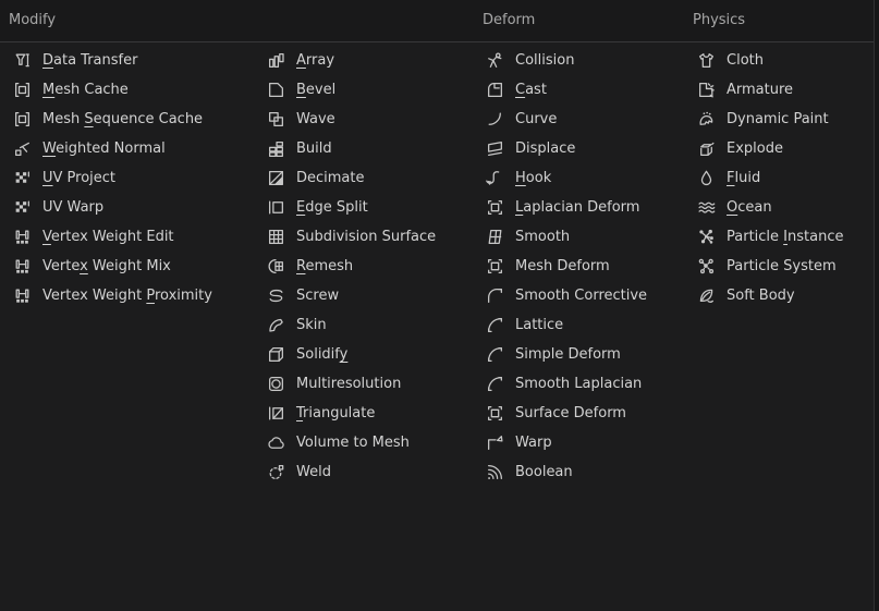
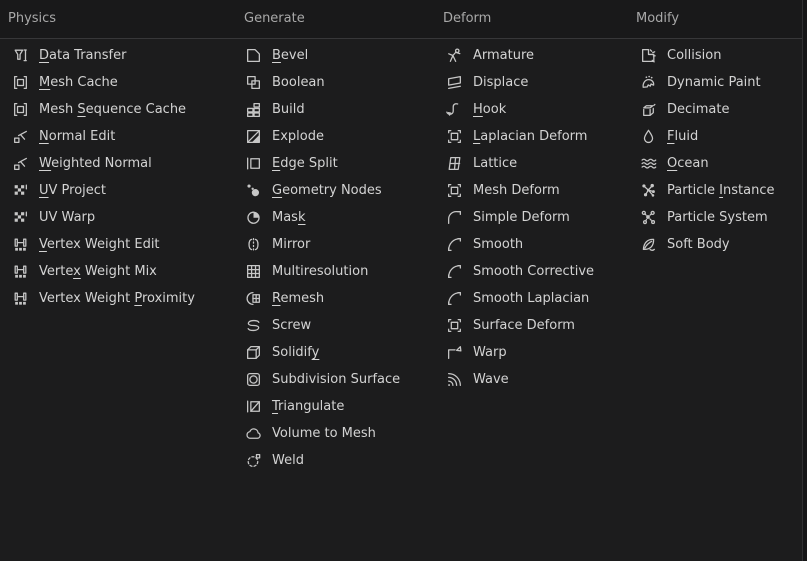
- Modify
+ Physics
+ Generate
  Deform
- Physics
+ Modify
  Data Transfer
  Mesh Cache
  Mesh Sequence Cache
+ Normal Edit
  Weighted Normal
  UV Project
  UV Warp
  Vertex Weight Edit
  Vertex Weight Mix
  Vertex Weight Proximity
- Array
  Bevel
- Wave
+ Boolean
  Build
- Decimate
+ Explode
  Edge Split
+ Geometry Nodes
+ Mask
+ Mirror
- Subdivision Surface
+ Multiresolution
  Remesh
  Screw
- Skin
  Solidify
- Multiresolution
+ Subdivision Surface
  Triangulate
  Volume to Mesh
  Weld
- Collision
+ Armature
- Cast
- Curve
  Displace
  Hook
  Laplacian Deform
- Smooth
+ Lattice
  Mesh Deform
- Smooth Corrective
+ Simple Deform
- Lattice
+ Smooth
- Simple Deform
+ Smooth Corrective
  Smooth Laplacian
  Surface Deform
  Warp
- Boolean
+ Wave
- Cloth
- Armature
+ Collision
  Dynamic Paint
- Explode
+ Decimate
  Fluid
  Ocean
  Particle Instance
  Particle System
  Soft Body
